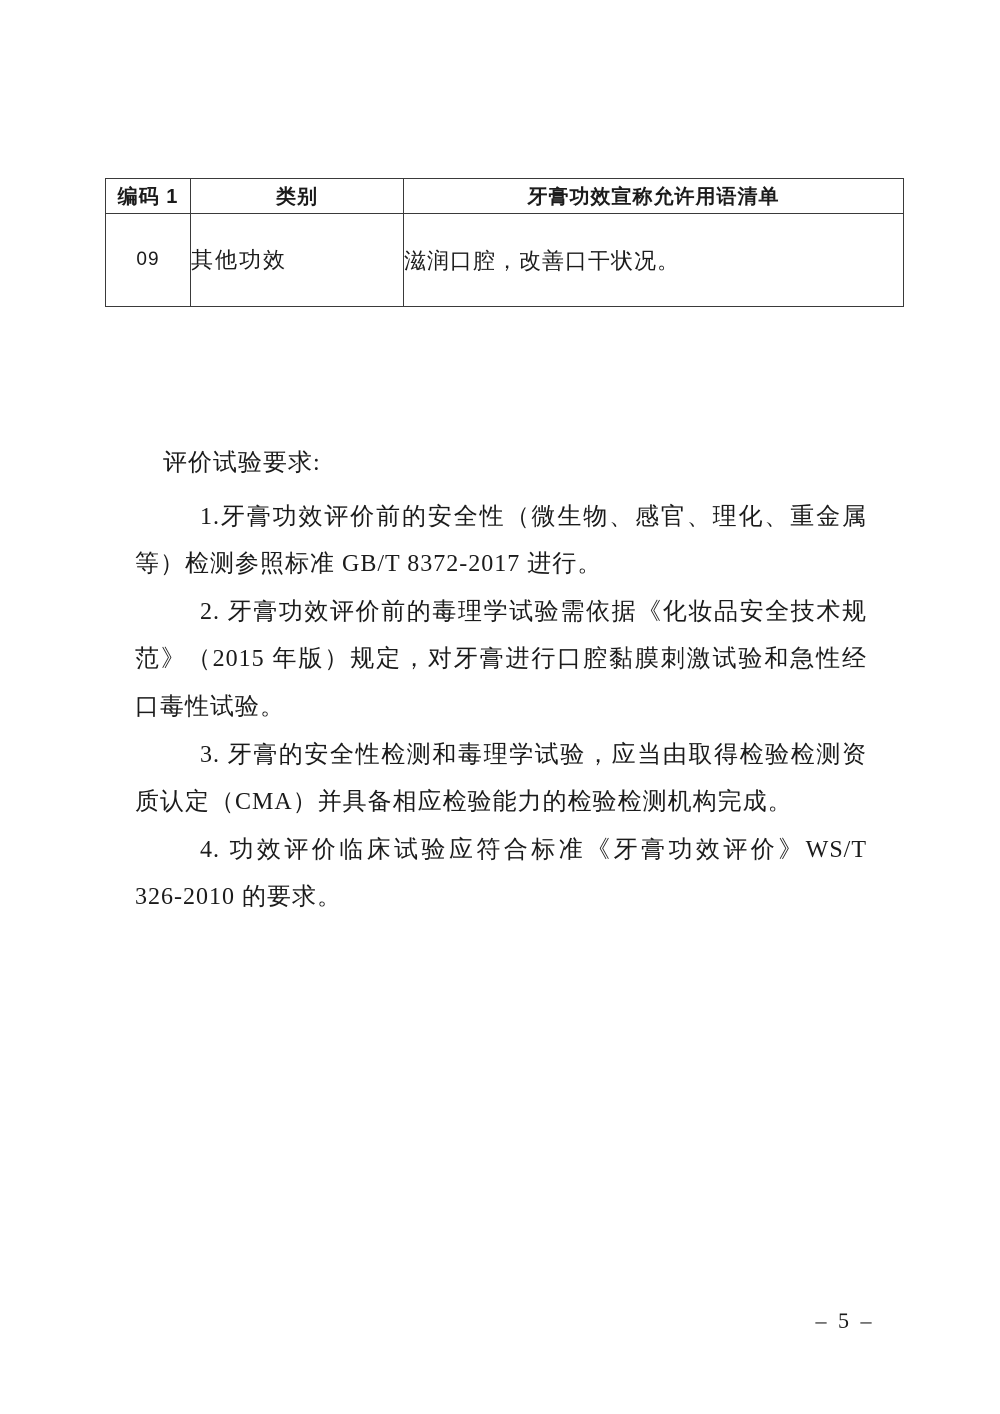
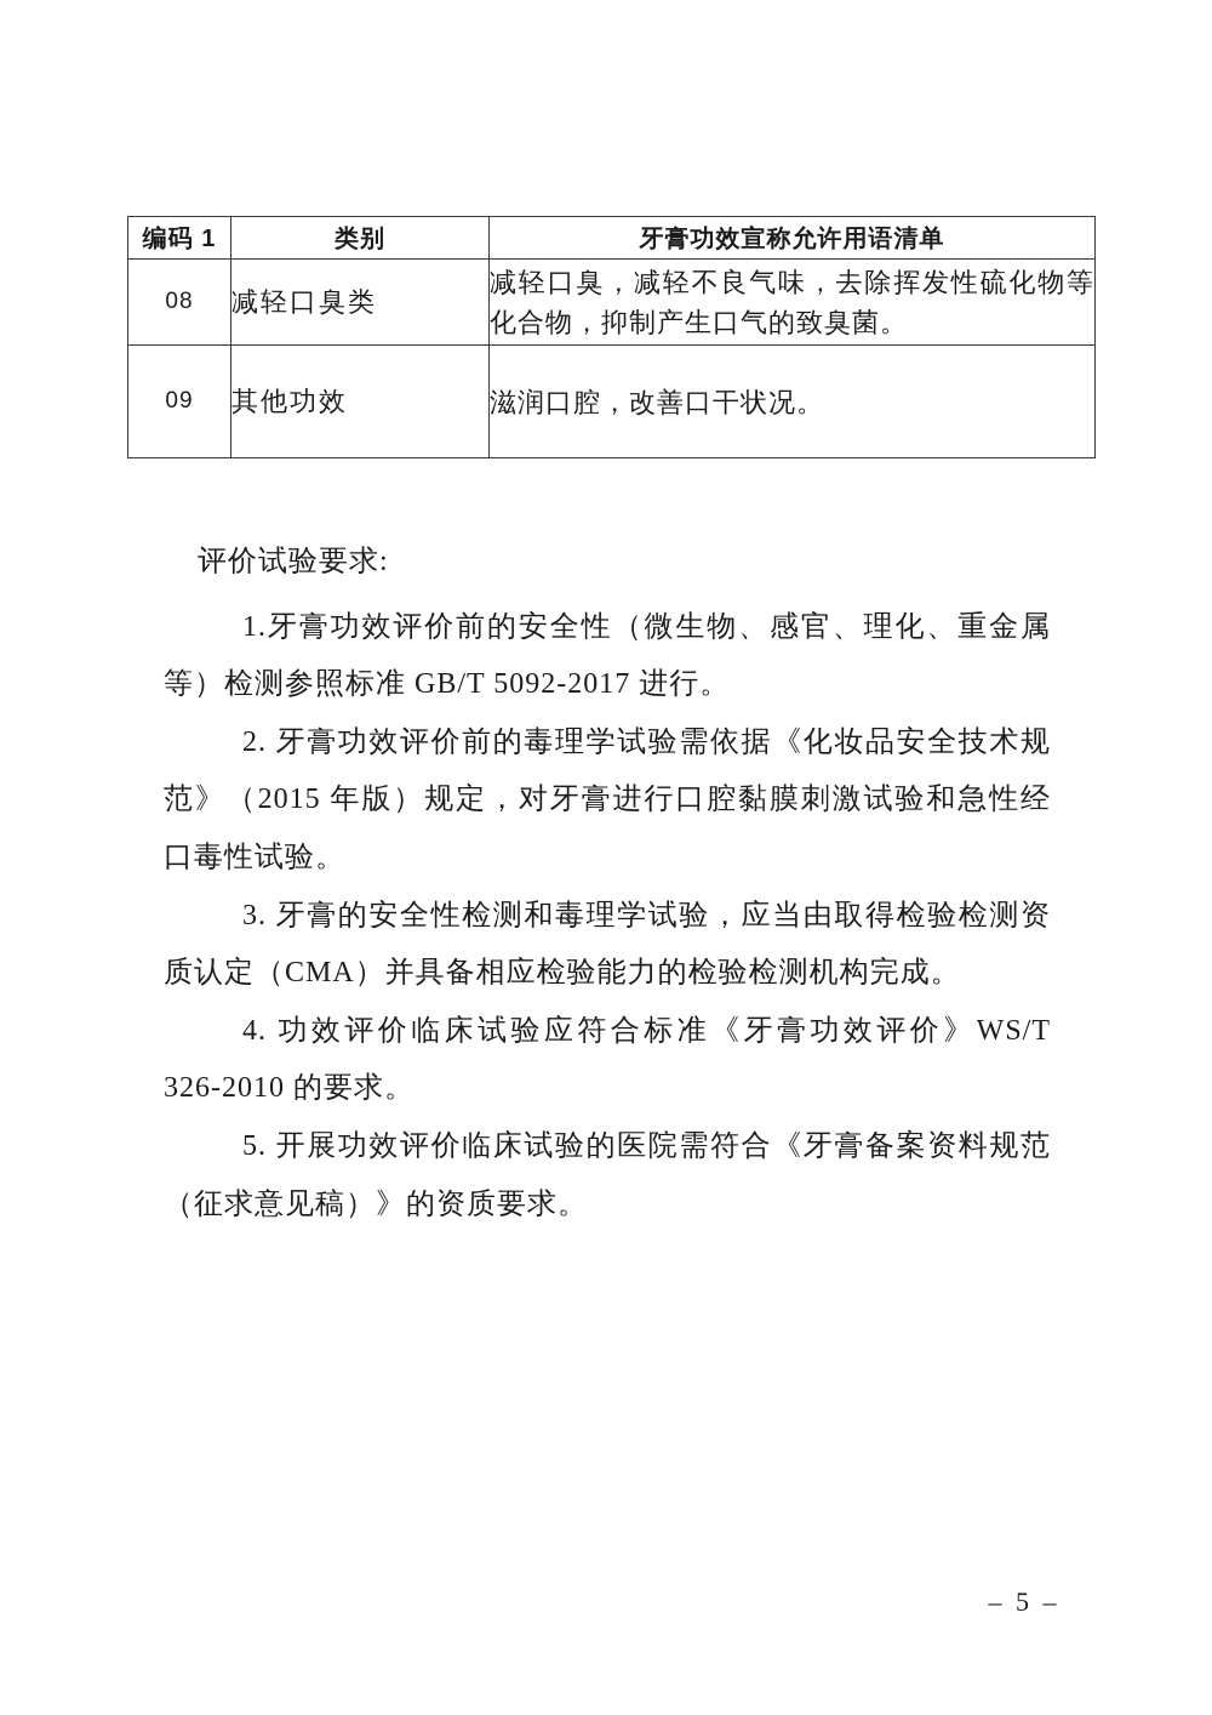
  编码 1	类别	牙膏功效宣称允许用语清单
+ 08	减轻口臭类	减轻口臭，减轻不良气味，去除挥发性硫化物等化合物，抑制产生口气的致臭菌。
  09	其他功效	滋润口腔，改善口干状况。
  评价试验要求:
- 1.牙膏功效评价前的安全性（微生物、感官、理化、重金属等）检测参照标准 GB/T 8372-2017 进行。
+ 1.牙膏功效评价前的安全性（微生物、感官、理化、重金属等）检测参照标准 GB/T 5092-2017 进行。
  2. 牙膏功效评价前的毒理学试验需依据《化妆品安全技术规范》（2015 年版）规定，对牙膏进行口腔黏膜刺激试验和急性经口毒性试验。
  3. 牙膏的安全性检测和毒理学试验，应当由取得检验检测资质认定（CMA）并具备相应检验能力的检验检测机构完成。
  4. 功效评价临床试验应符合标准《牙膏功效评价》WS/T 326-2010 的要求。
+ 5. 开展功效评价临床试验的医院需符合《牙膏备案资料规范（征求意见稿）》的资质要求。
  – 5 –
